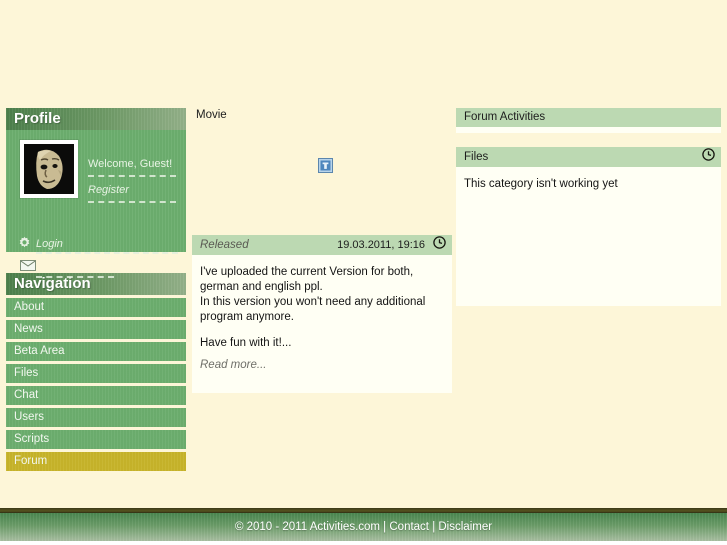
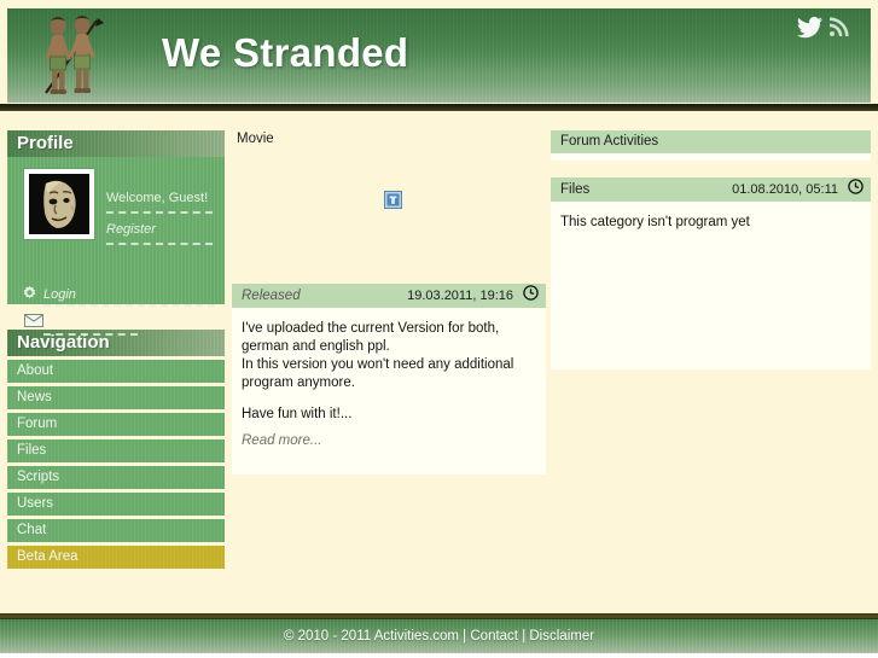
+ We Stranded
  Profile
  Welcome, Guest!
  Register
  Login
  Navigation
  About
  News
- Beta Area
+ Forum
  Files
- Chat
+ Scripts
  Users
- Scripts
+ Chat
- Forum
+ Beta Area
  Movie
  Released
  19.03.2011, 19:16
  I've uploaded the current Version for both, german and english ppl.
  In this version you won't need any additional program anymore.
  Have fun with it!...
  Read more...
  Forum Activities
  Files
+ 01.08.2010, 05:11
- This category isn't working yet
+ This category isn't program yet
  © 2010 - 2011 Activities.com | Contact | Disclaimer
